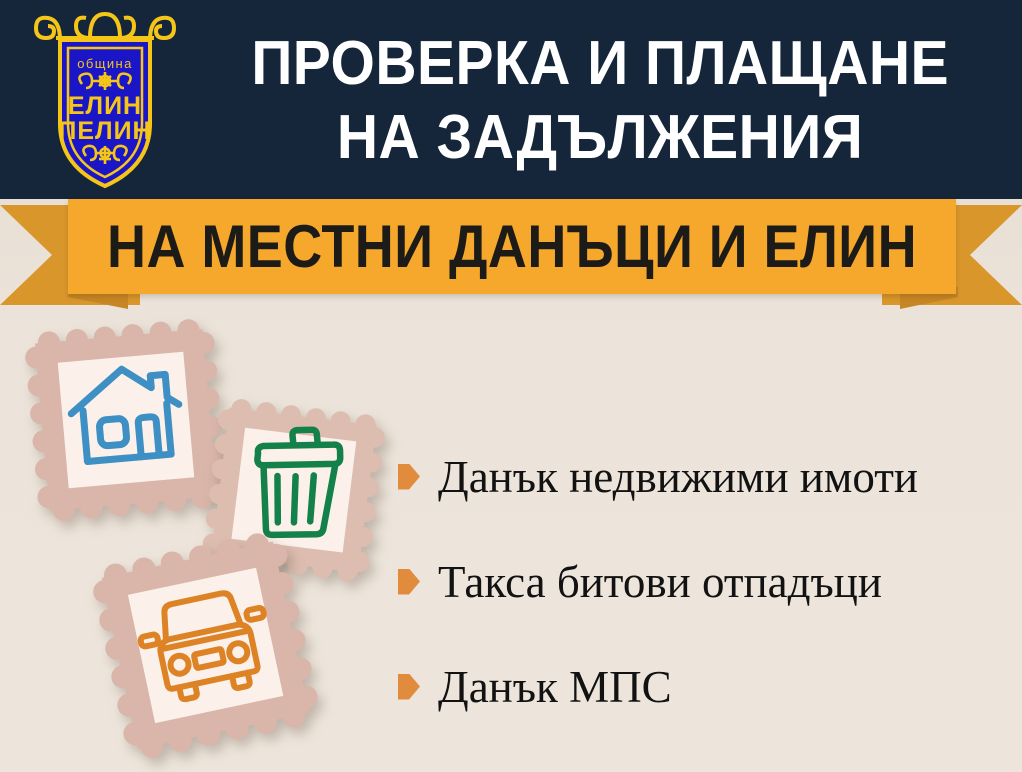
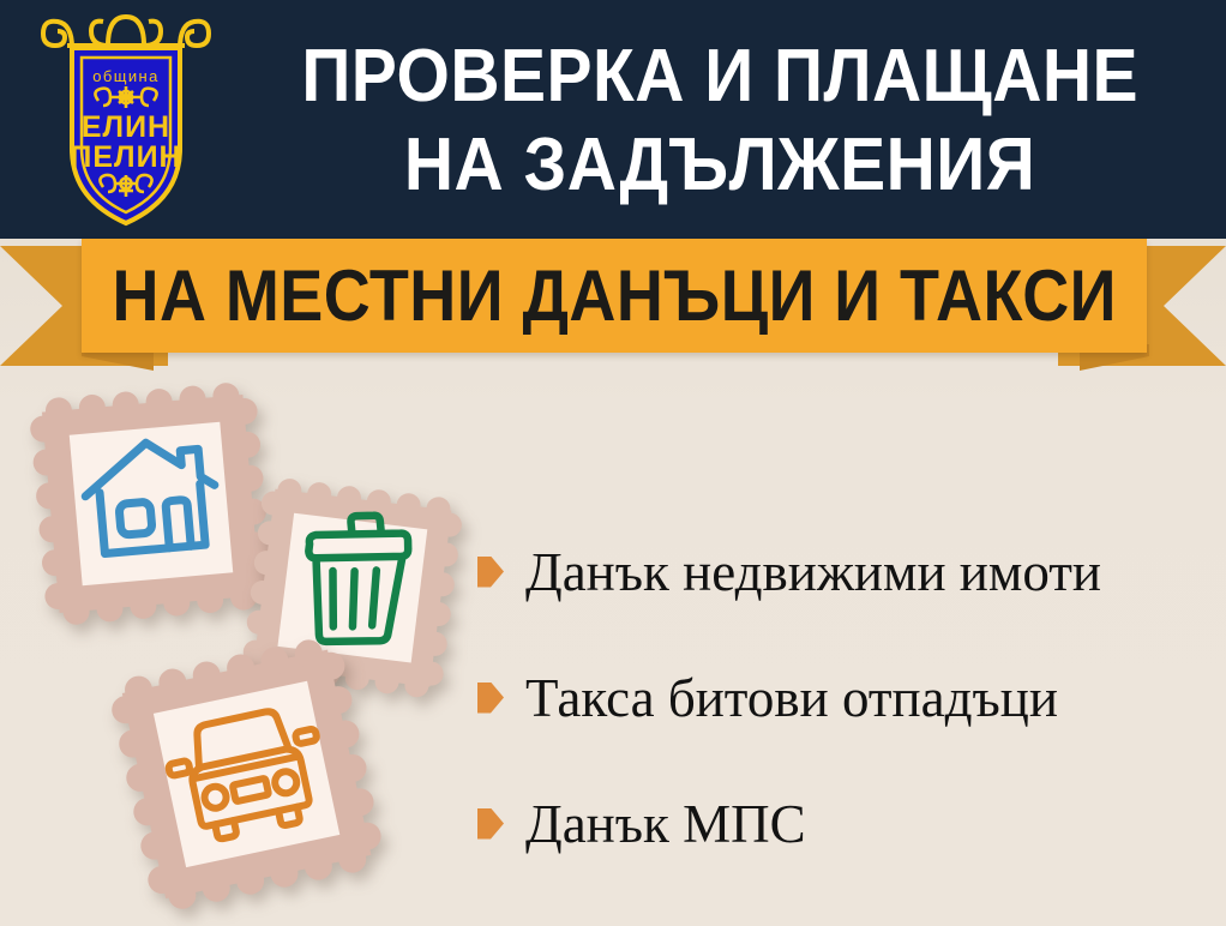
  община
  ЕЛИН
  ПЕЛИН
  ПРОВЕРКА И ПЛАЩАНЕ
  НА ЗАДЪЛЖЕНИЯ
- НА МЕСТНИ ДАНЪЦИ И ЕЛИН
+ НА МЕСТНИ ДАНЪЦИ И ТАКСИ
  Данък недвижими имоти
  Такса битови отпадъци
  Данък МПС
